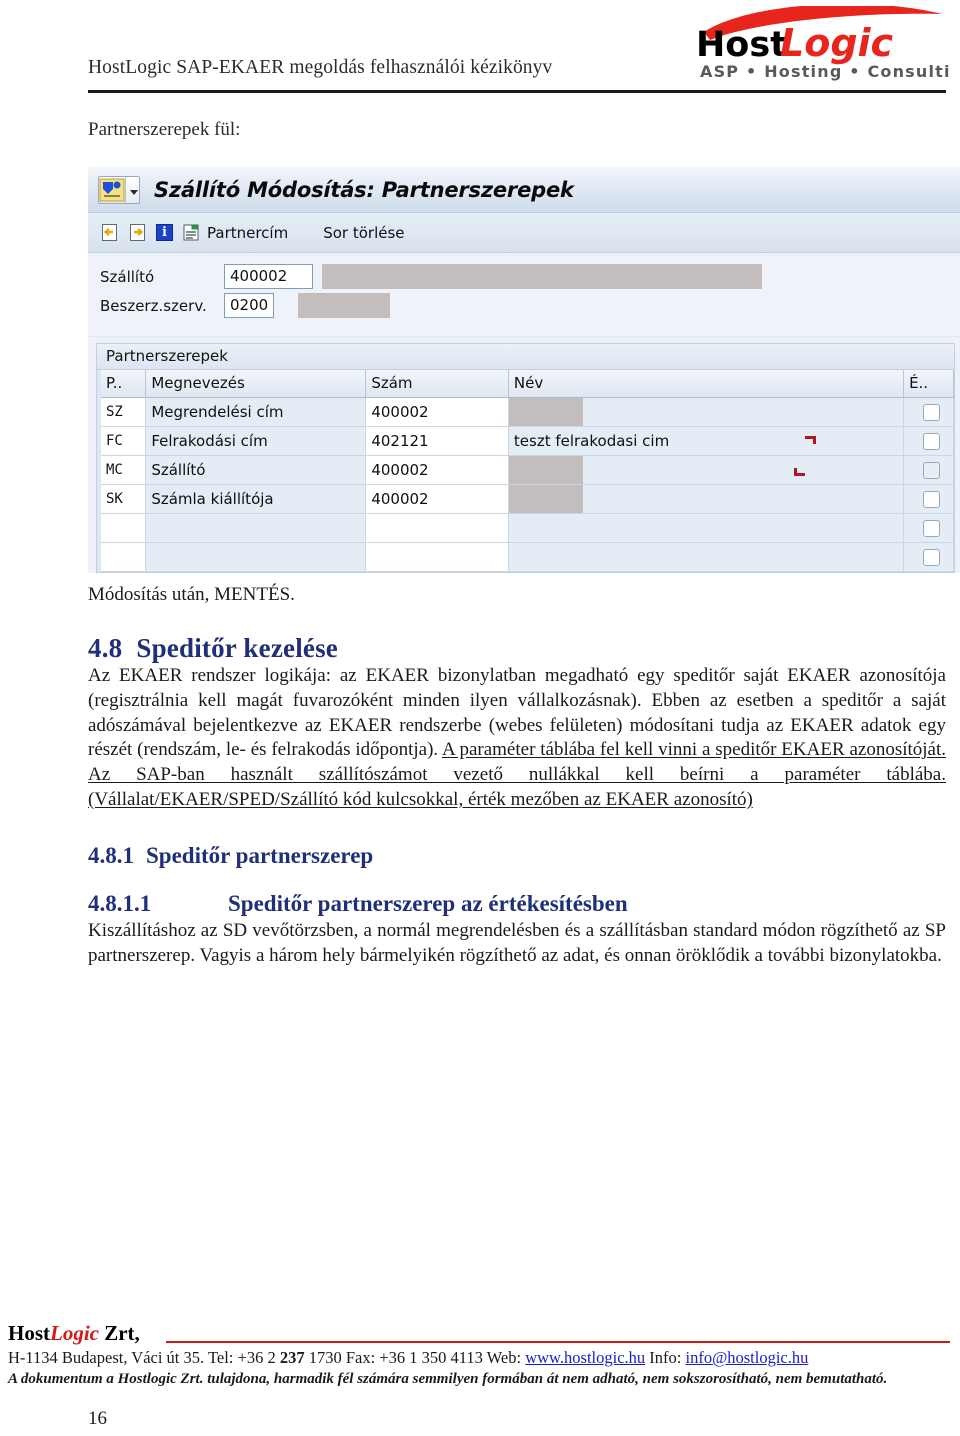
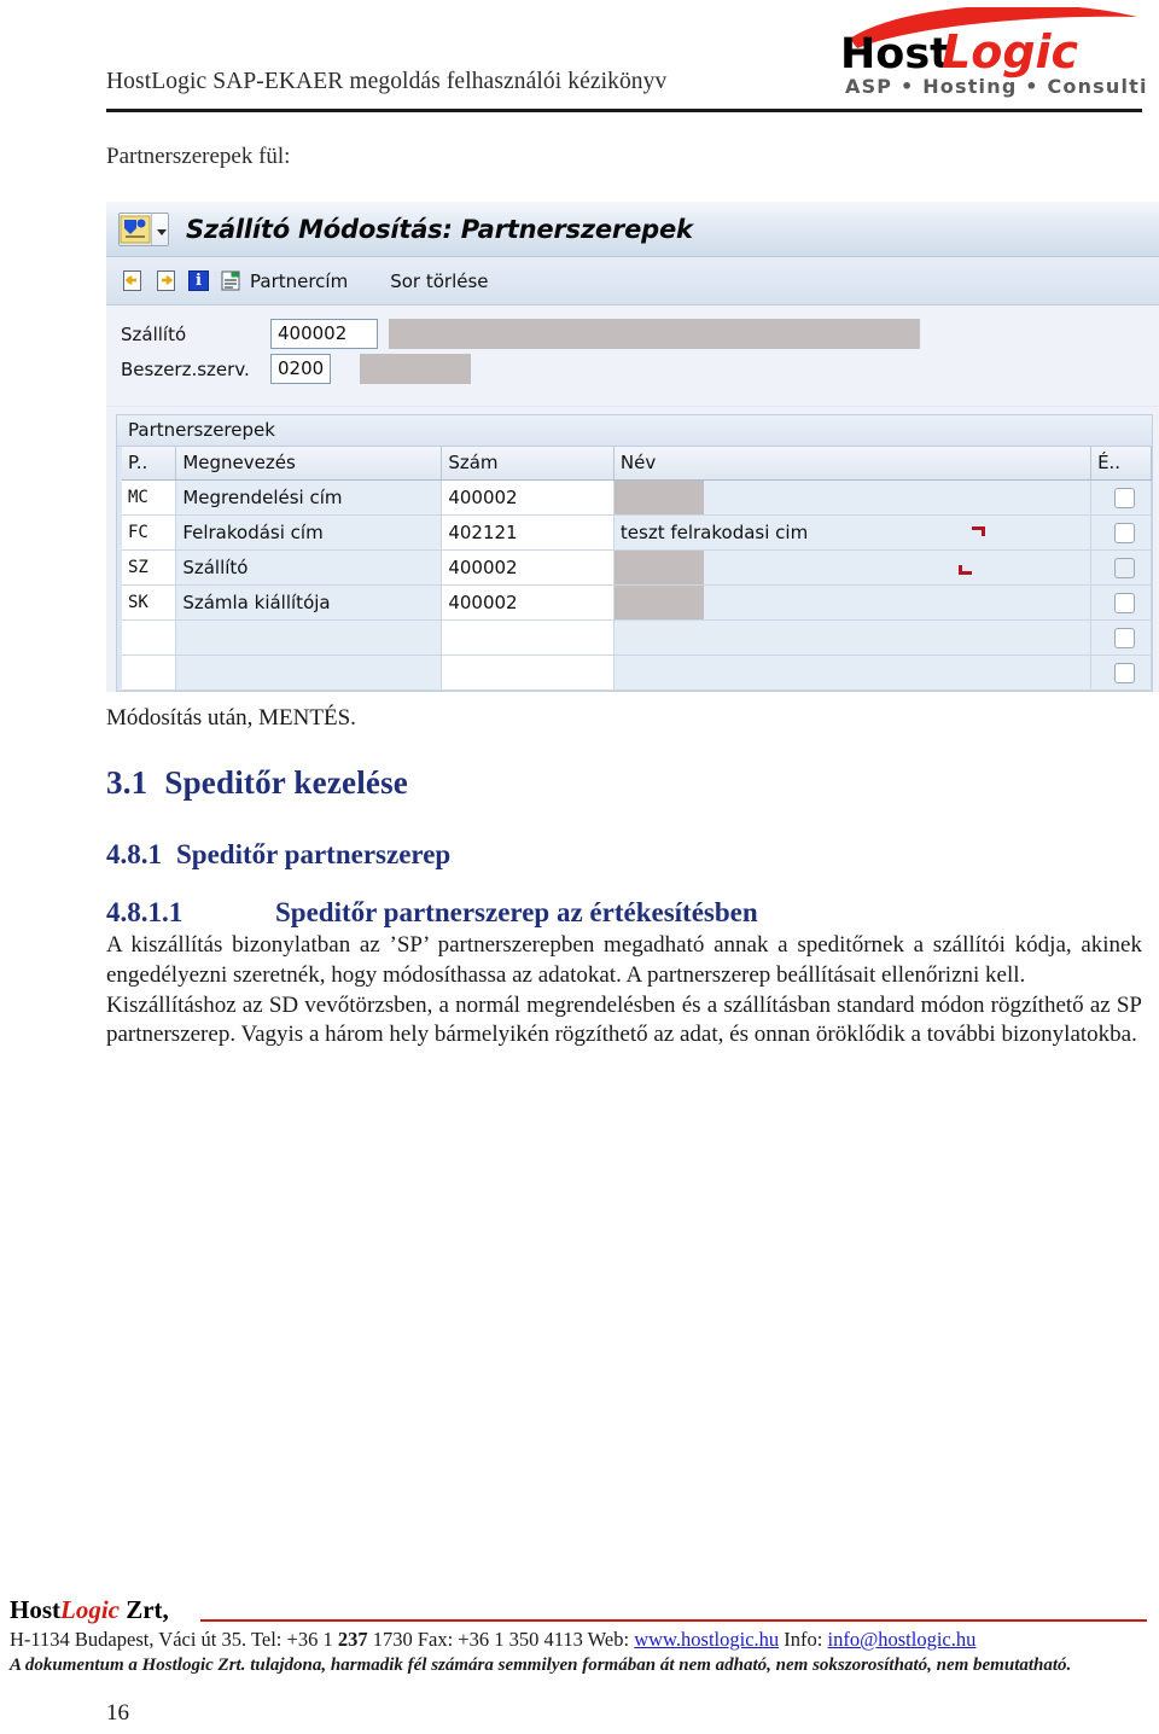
  HostLogic SAP-EKAER megoldás felhasználói kézikönyv
  Host
  Logic
  ASP • Hosting • Consulti
  Partnerszerepek fül:
  Szállító Módosítás: Partnerszerepek
  i
  Partnercím
  Sor törlése
  Szállító
  400002
  Beszerz.szerv.
  0200
  Partnerszerepek
  P..	Megnevezés	Szám	Név	É..
- SZ	Megrendelési cím	400002
+ MC	Megrendelési cím	400002
  FC	Felrakodási cím	402121	teszt felrakodasi cim
- MC	Szállító	400002
+ SZ	Szállító	400002
  SK	Számla kiállítója	400002
  Módosítás után, MENTÉS.
- 4.8 Speditőr kezelése
+ 3.1 Speditőr kezelése
- Az EKAER rendszer logikája: az EKAER bizonylatban megadható egy speditőr saját EKAER azonosítója (regisztrálnia kell magát fuvarozóként minden ilyen vállalkozásnak). Ebben az esetben a speditőr a saját adószámával bejelentkezve az EKAER rendszerbe (webes felületen) módosítani tudja az EKAER adatok egy részét (rendszám, le- és felrakodás időpontja). A paraméter táblába fel kell vinni a speditőr EKAER azonosítóját. Az SAP-ban használt szállítószámot vezető nullákkal kell beírni a paraméter táblába. (Vállalat/EKAER/SPED/Szállító kód kulcsokkal, érték mezőben az EKAER azonosító)
  4.8.1 Speditőr partnerszerep
  4.8.1.1 Speditőr partnerszerep az értékesítésben
+ A kiszállítás bizonylatban az ’SP’ partnerszerepben megadható annak a speditőrnek a szállítói kódja, akinek engedélyezni szeretnék, hogy módosíthassa az adatokat. A partnerszerep beállításait ellenőrizni kell.
  Kiszállításhoz az SD vevőtörzsben, a normál megrendelésben és a szállításban standard módon rögzíthető az SP partnerszerep. Vagyis a három hely bármelyikén rögzíthető az adat, és onnan öröklődik a további bizonylatokba.
  HostLogic Zrt,
- H-1134 Budapest, Váci út 35. Tel: +36 2 237 1730 Fax: +36 1 350 4113 Web: www.hostlogic.hu Info: info@hostlogic.hu
+ H-1134 Budapest, Váci út 35. Tel: +36 1 237 1730 Fax: +36 1 350 4113 Web: www.hostlogic.hu Info: info@hostlogic.hu
  A dokumentum a Hostlogic Zrt. tulajdona, harmadik fél számára semmilyen formában át nem adható, nem sokszorosítható, nem bemutatható.
  16
